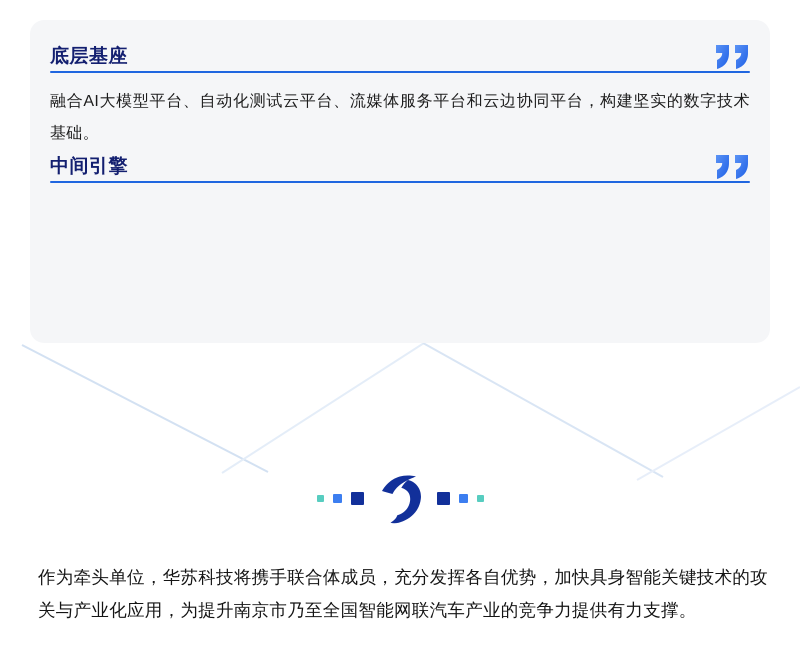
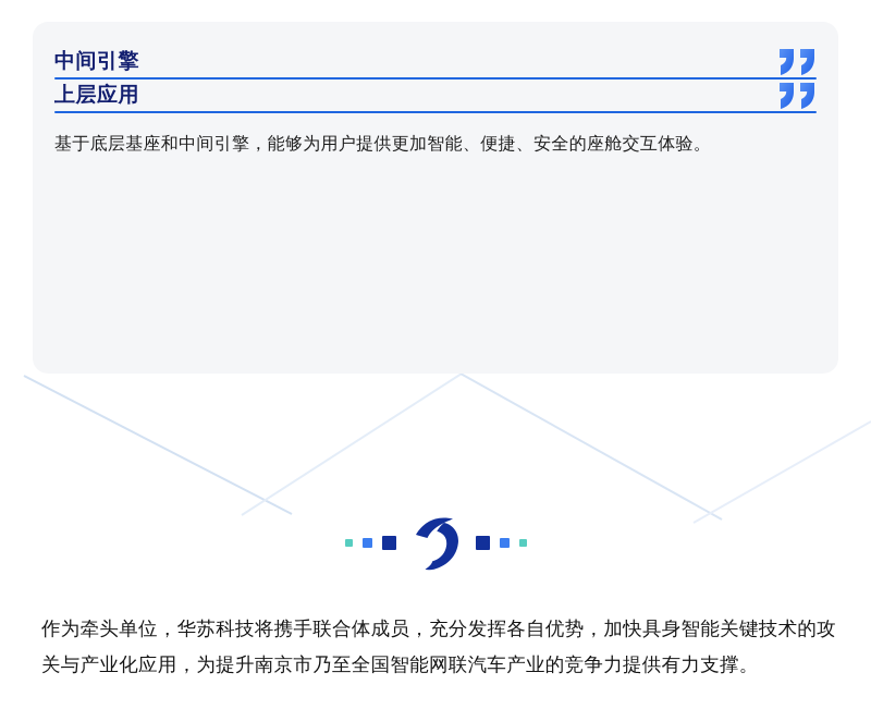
- 底层基座
- 融合AI大模型平台、自动化测试云平台、流媒体服务平台和云边协同平台，构建坚实的数字技术基础。
  中间引擎
+ 上层应用
+ 基于底层基座和中间引擎，能够为用户提供更加智能、便捷、安全的座舱交互体验。
  作为牵头单位，华苏科技将携手联合体成员，充分发挥各自优势，加快具身智能关键技术的攻关与产业化应用，为提升南京市乃至全国智能网联汽车产业的竞争力提供有力支撑。
